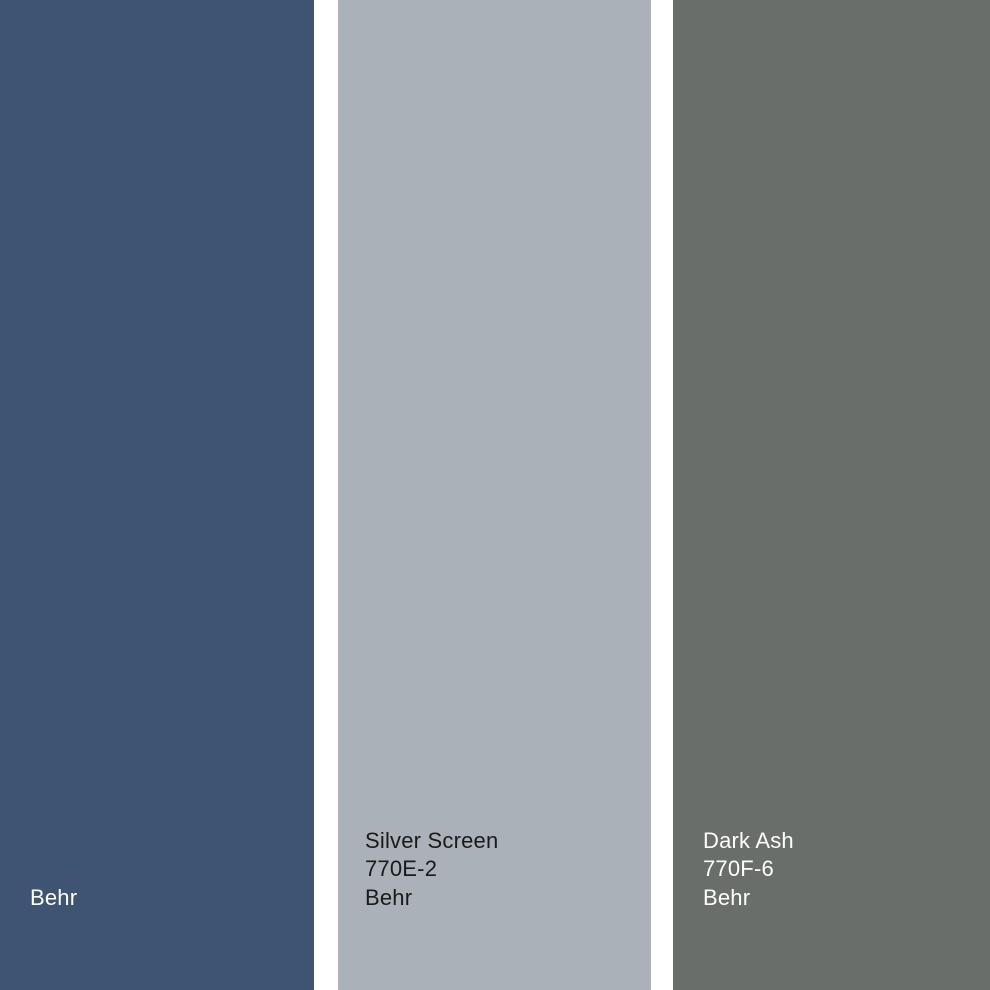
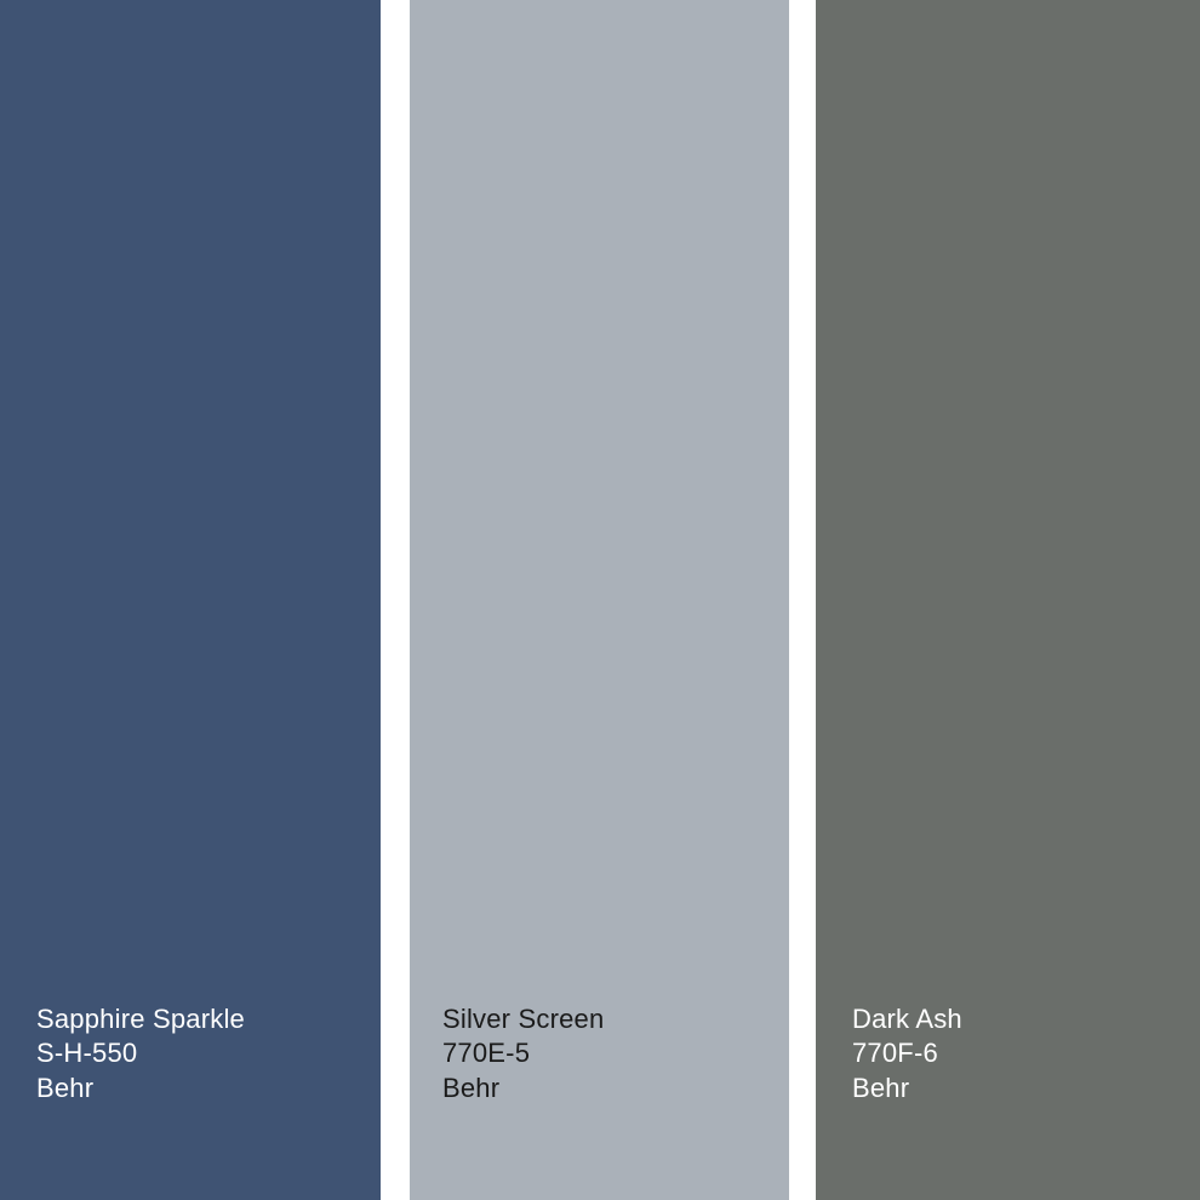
+ Sapphire Sparkle
+ S-H-550
  Behr
  Silver Screen
- 770E-2
+ 770E-5
  Behr
  Dark Ash
  770F-6
  Behr
